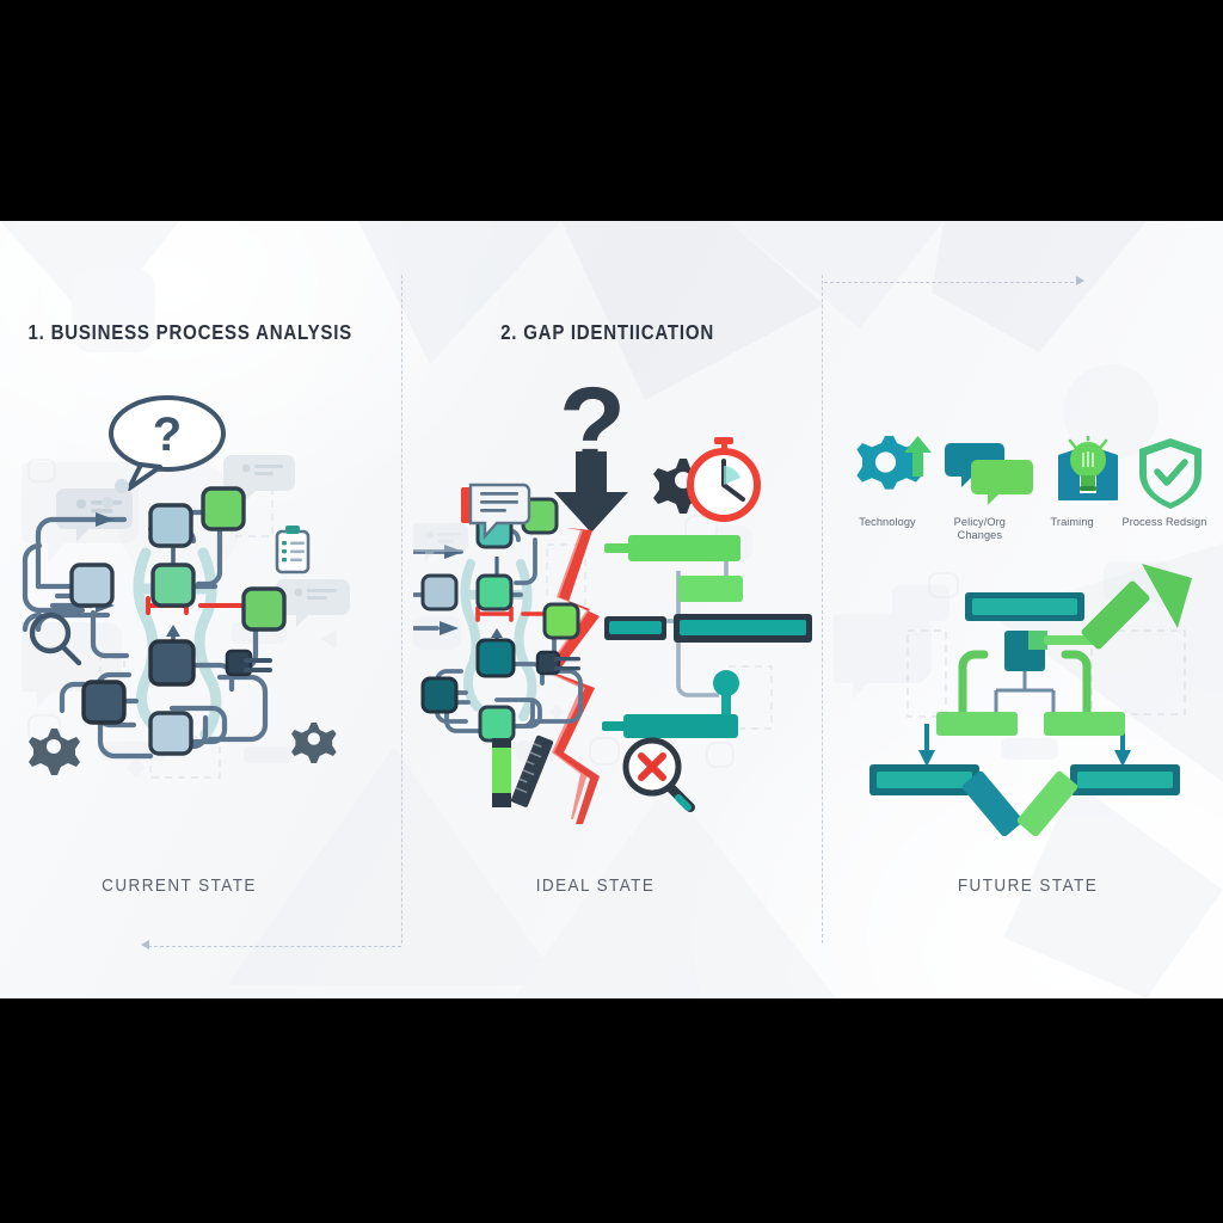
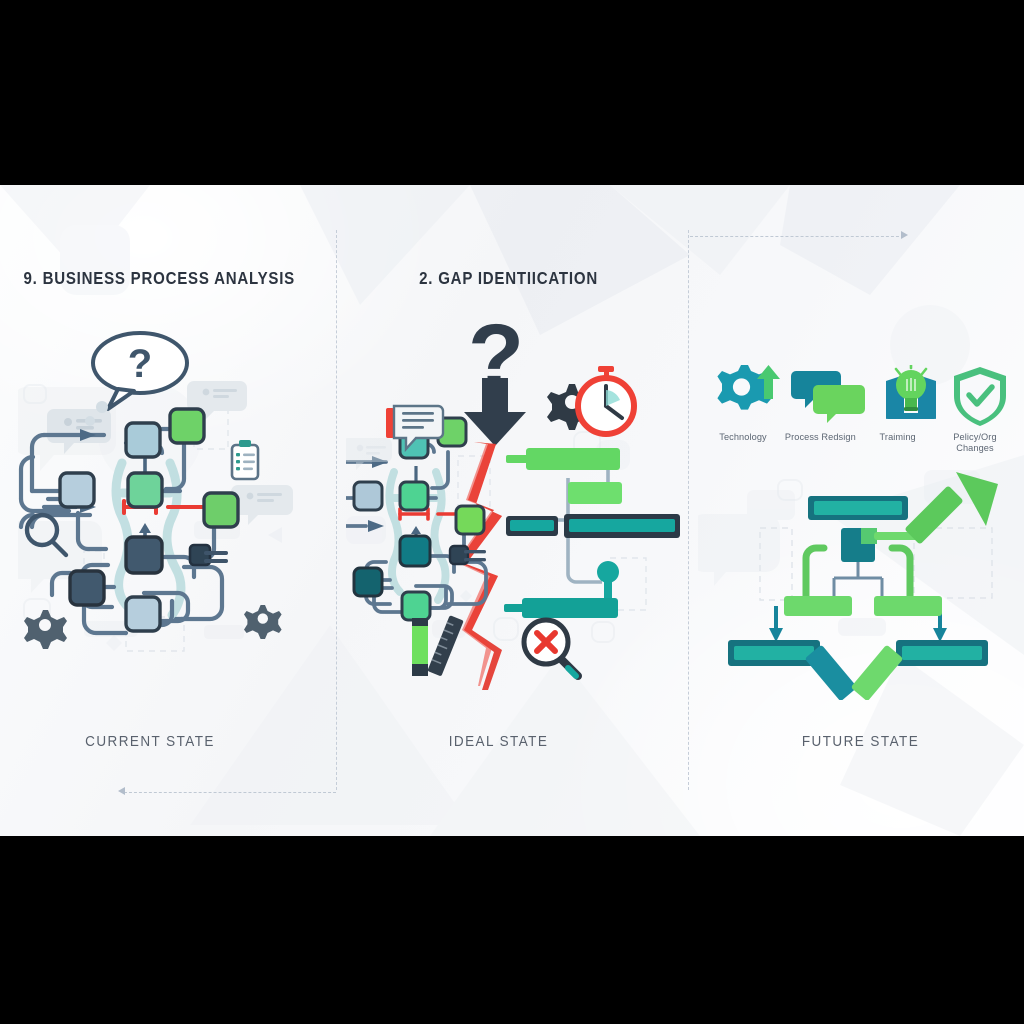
- 1. BUSINESS PROCESS ANALYSIS
+ 9. BUSINESS PROCESS ANALYSIS
  ?
  CURRENT STATE
  2. GAP IDENTIICATION
  ?
  IDEAL STATE
  Technology
- Pelicy/Org Changes
+ Process Redsign
  Traiming
- Process Redsign
+ Pelicy/Org Changes
  FUTURE STATE
